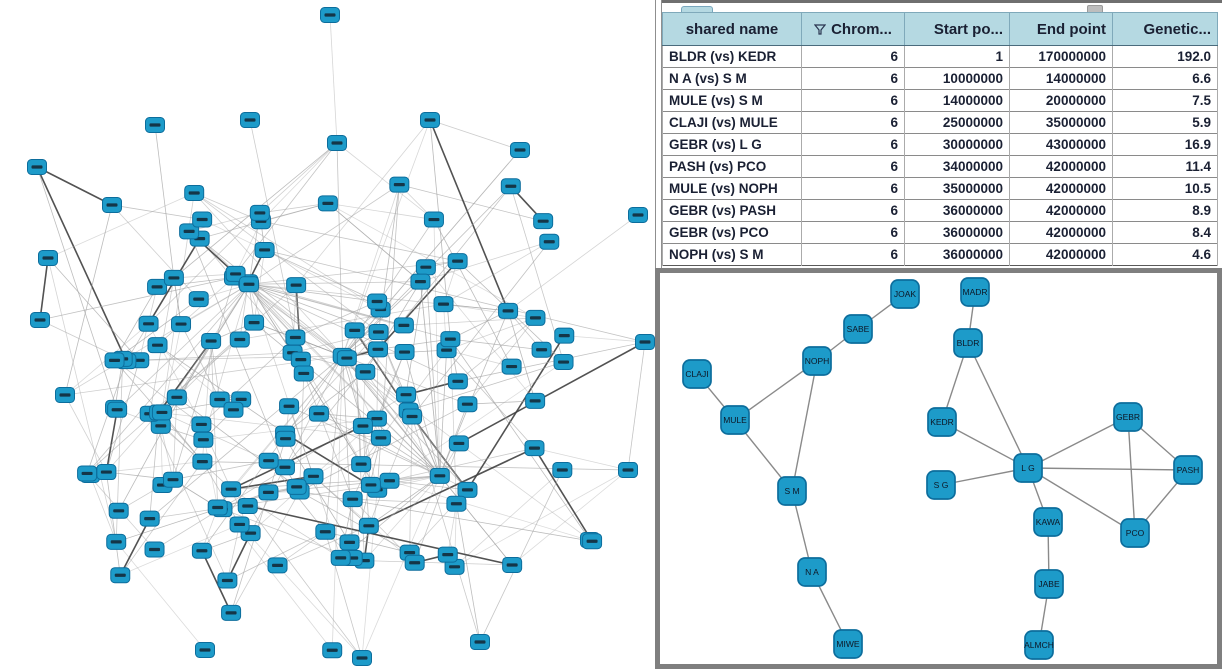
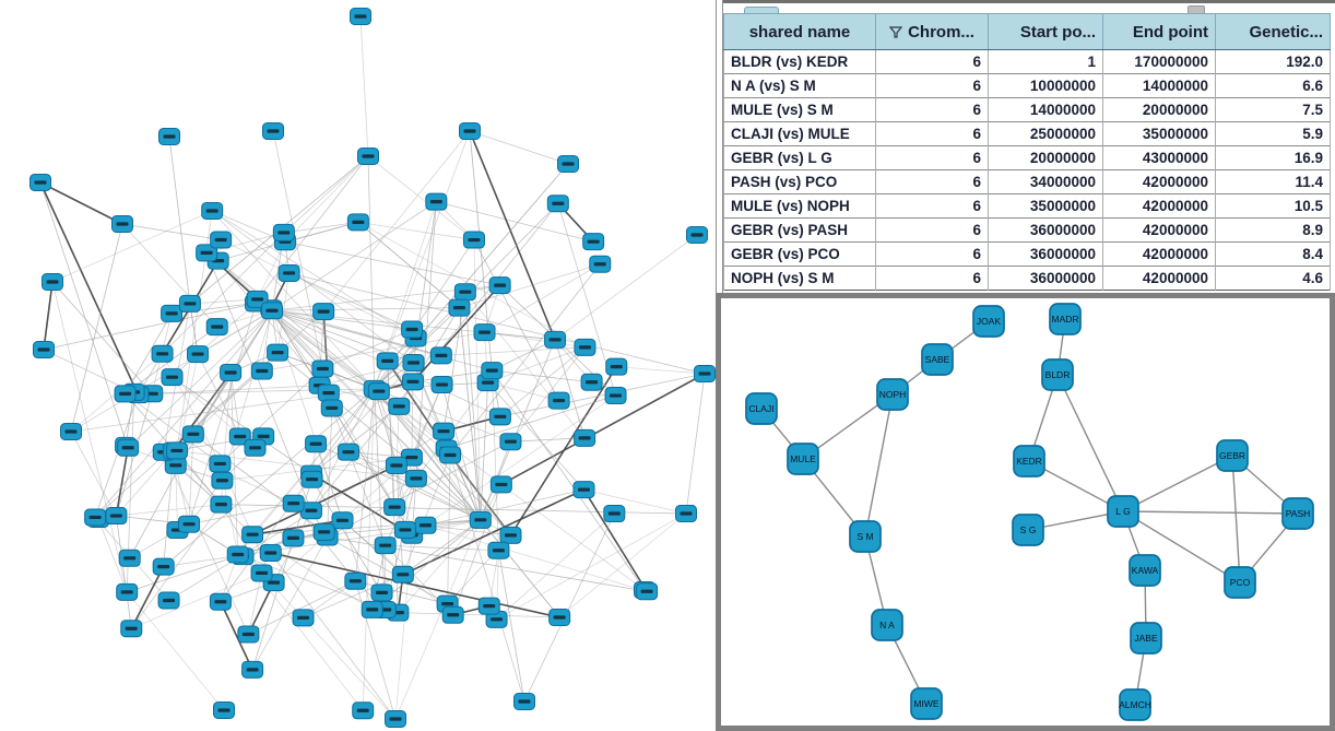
  shared name	Chrom...	Start po...	End point	Genetic...
  BLDR (vs) KEDR	6	1	170000000	192.0
  N A (vs) S M	6	10000000	14000000	6.6
  MULE (vs) S M	6	14000000	20000000	7.5
  CLAJI (vs) MULE	6	25000000	35000000	5.9
- GEBR (vs) L G	6	30000000	43000000	16.9
+ GEBR (vs) L G	6	20000000	43000000	16.9
  PASH (vs) PCO	6	34000000	42000000	11.4
  MULE (vs) NOPH	6	35000000	42000000	10.5
  GEBR (vs) PASH	6	36000000	42000000	8.9
  GEBR (vs) PCO	6	36000000	42000000	8.4
  NOPH (vs) S M	6	36000000	42000000	4.6
  JOAK
  SABE
  NOPH
  CLAJI
  MULE
  S M
  N A
  MIWE
  MADR
  BLDR
  KEDR
  S G
  L G
  GEBR
  PASH
  PCO
  KAWA
  JABE
  ALMCH
